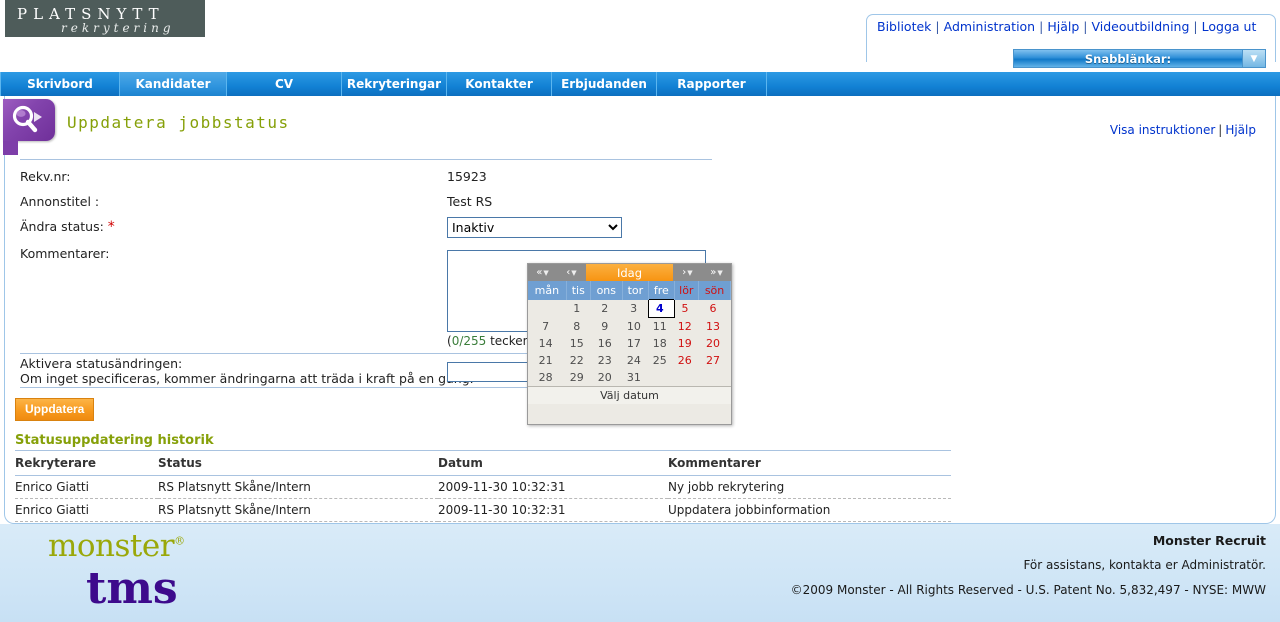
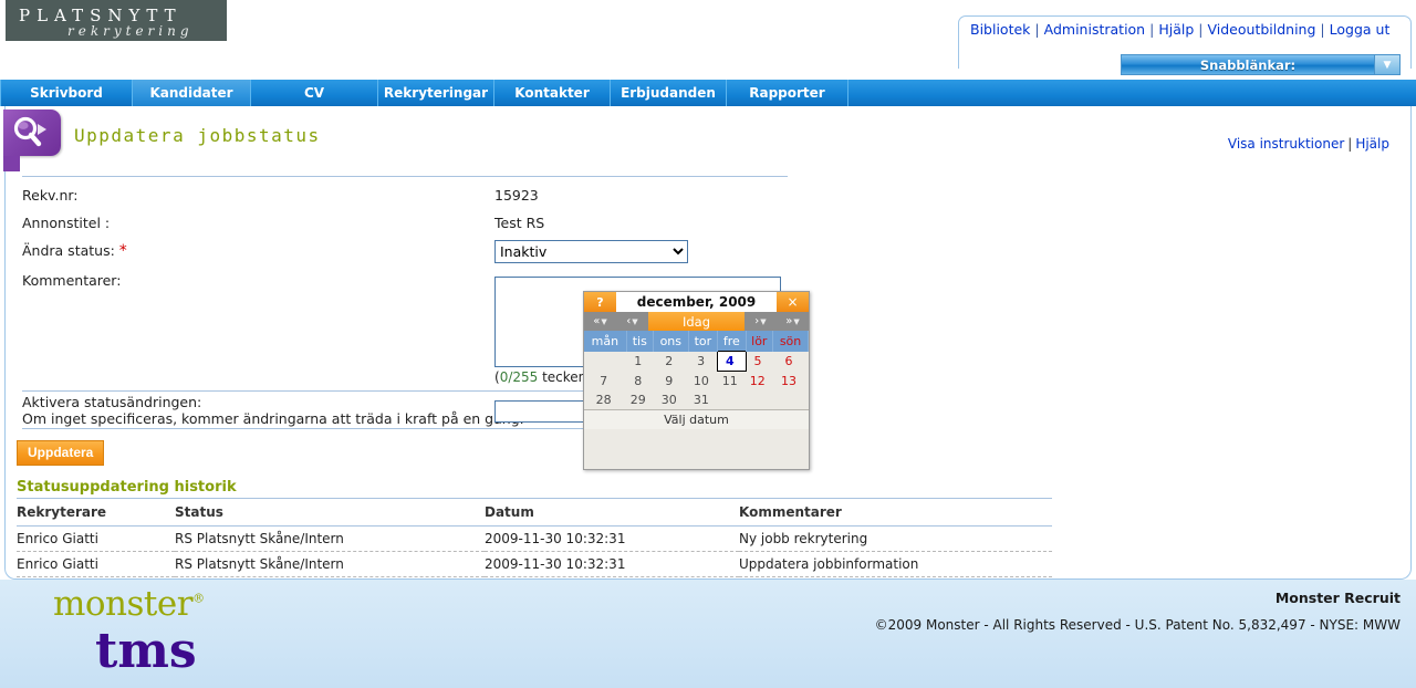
  PLATSNYTT
  rekrytering
  Bibliotek | Administration | Hjälp | Videoutbildning | Logga ut
  Snabblänkar:
  ▼
  Skrivbord
  Kandidater
  CV
  Rekryteringar
  Kontakter
  Erbjudanden
  Rapporter
  Uppdatera jobbstatus
  Visa instruktioner | Hjälp
  Rekv.nr:
  15923
  Annonstitel :
  Test RS
  Ändra status: *
  Inaktiv
  Kommentarer:
  (0/255 tecke
  Aktivera statusändringen:
  Om inget specificeras, kommer ändringarna att träda i kraft på en g
  Uppdatera
+ ?
+ december, 2009
+ ×
  «
  ▼
  ‹
  ▼
  Idag
  ›
  ▼
  »
  ▼
  mån	tis	ons	tor	fre	lör	sön
  	1	2	3	4	5	6
  7	8	9	10	11	12	13
- 14	15	16	17	18	19	20
- 21	22	23	24	25	26	27
- 28	29	20	31
+ 28	29	30	31
  Välj datum
  Statusuppdatering historik
  Rekryterare	Status	Datum	Kommentarer
  Enrico Giatti	RS Platsnytt Skåne/Intern	2009-11-30 10:32:31	Ny jobb rekrytering
  Enrico Giatti	RS Platsnytt Skåne/Intern	2009-11-30 10:32:31	Uppdatera jobbinformation
  monster®
  tms
  Monster Recruit
- För assistans, kontakta er Administratör.
  ©2009 Monster - All Rights Reserved - U.S. Patent No. 5,832,497 - NYSE: MWW
